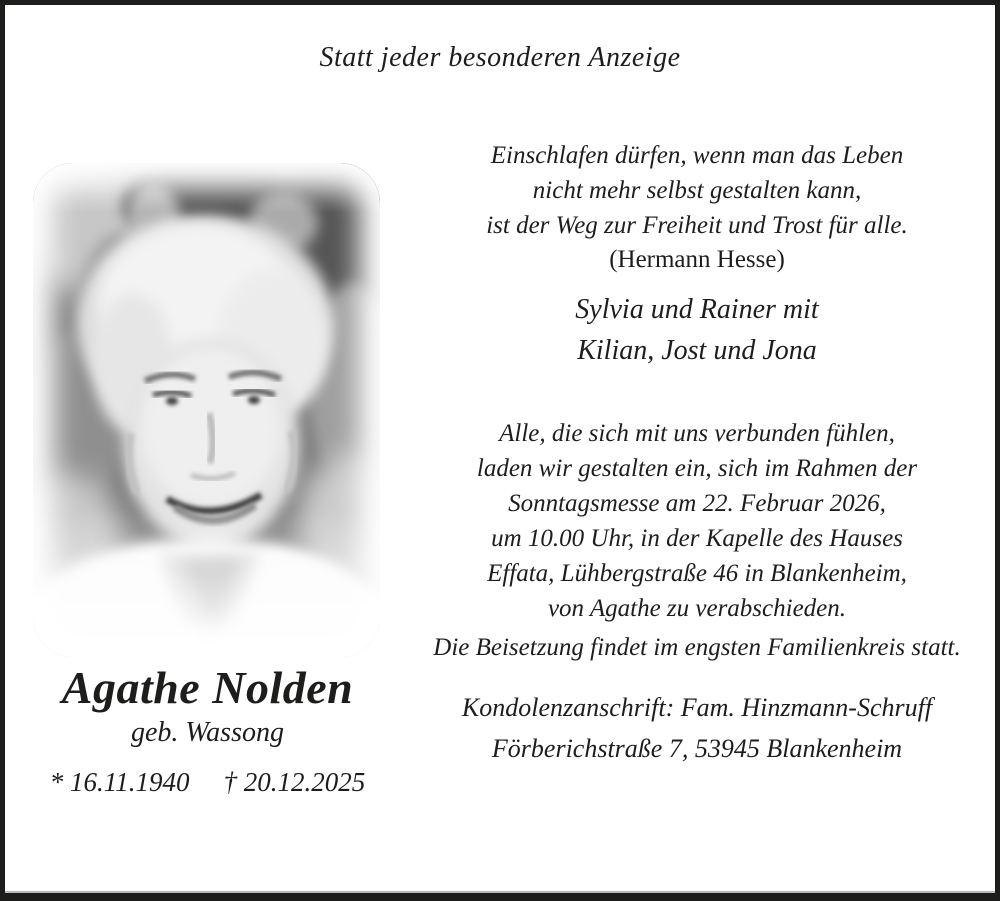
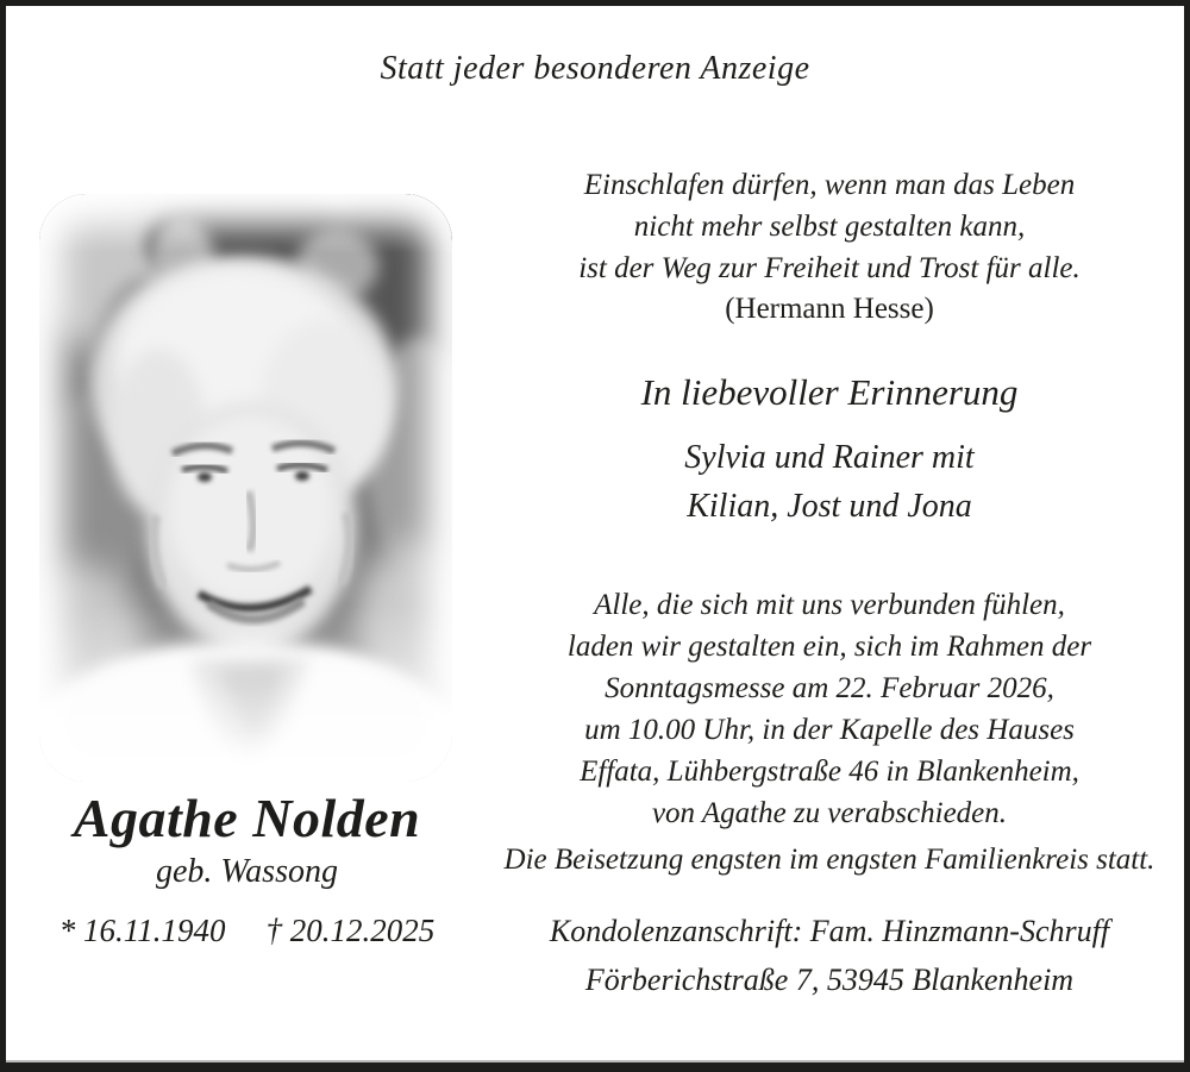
  Statt jeder besonderen Anzeige
  Agathe Nolden
  geb. Wassong
  * 16.11.1940 † 20.12.2025
  Einschlafen dürfen, wenn man das Leben
  nicht mehr selbst gestalten kann,
  ist der Weg zur Freiheit und Trost für alle.
  (Hermann Hesse)
+ In liebevoller Erinnerung
  Sylvia und Rainer mit
  Kilian, Jost und Jona
  Alle, die sich mit uns verbunden fühlen,
  laden wir gestalten ein, sich im Rahmen der
  Sonntagsmesse am 22. Februar 2026,
  um 10.00 Uhr, in der Kapelle des Hauses
  Effata, Lühbergstraße 46 in Blankenheim,
  von Agathe zu verabschieden.
- Die Beisetzung findet im engsten Familienkreis statt.
+ Die Beisetzung engsten im engsten Familienkreis statt.
  Kondolenzanschrift: Fam. Hinzmann-Schruff
  Förberichstraße 7, 53945 Blankenheim
